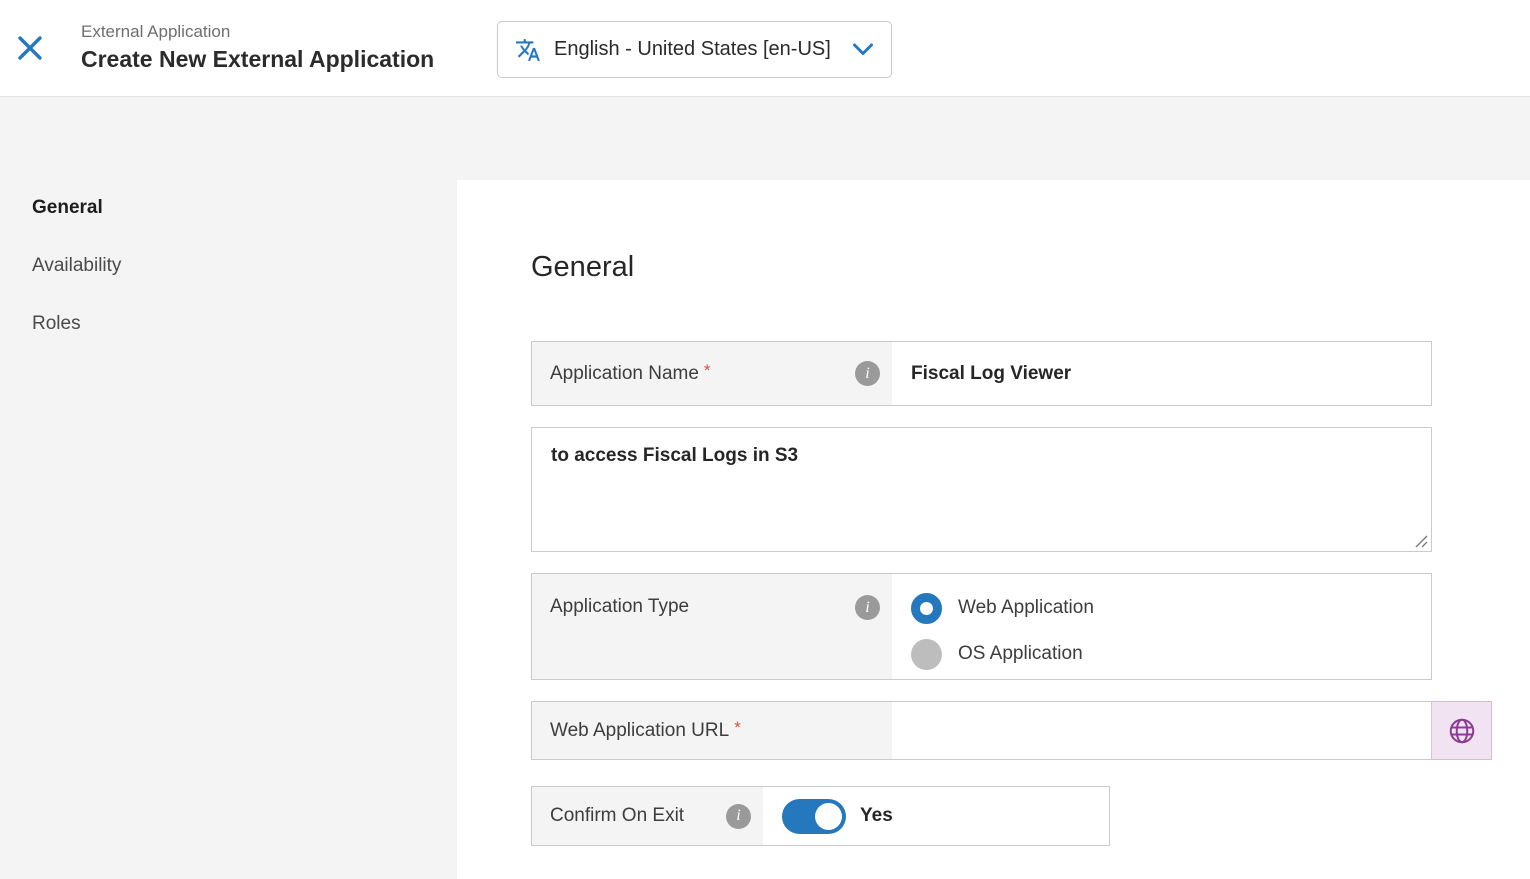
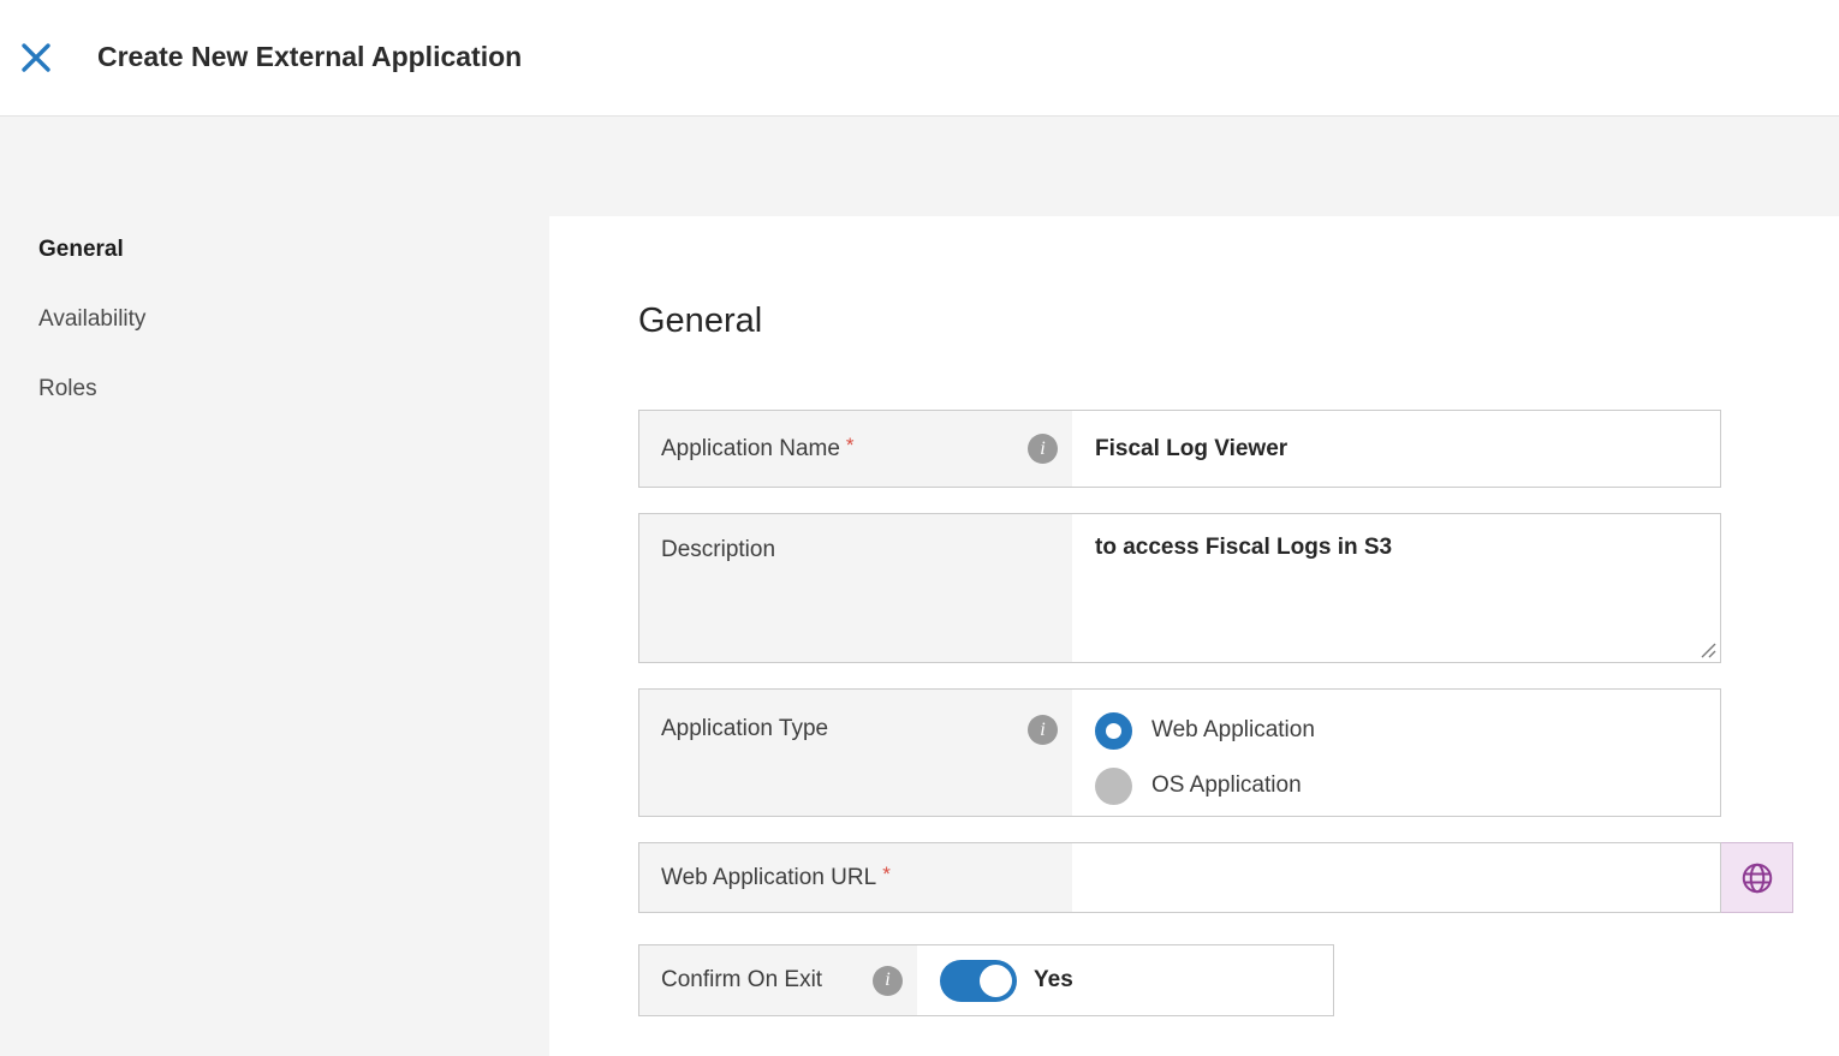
- External Application
  Create New External Application
- English - United States [en-US]
  General
  Availability
  Roles
  General
  Application Name
  *
  i
  Fiscal Log Viewer
+ Description
  to access Fiscal Logs in S3
  Application Type
  i
  Web Application
  OS Application
  Web Application URL
  *
  Confirm On Exit
  i
  Yes
